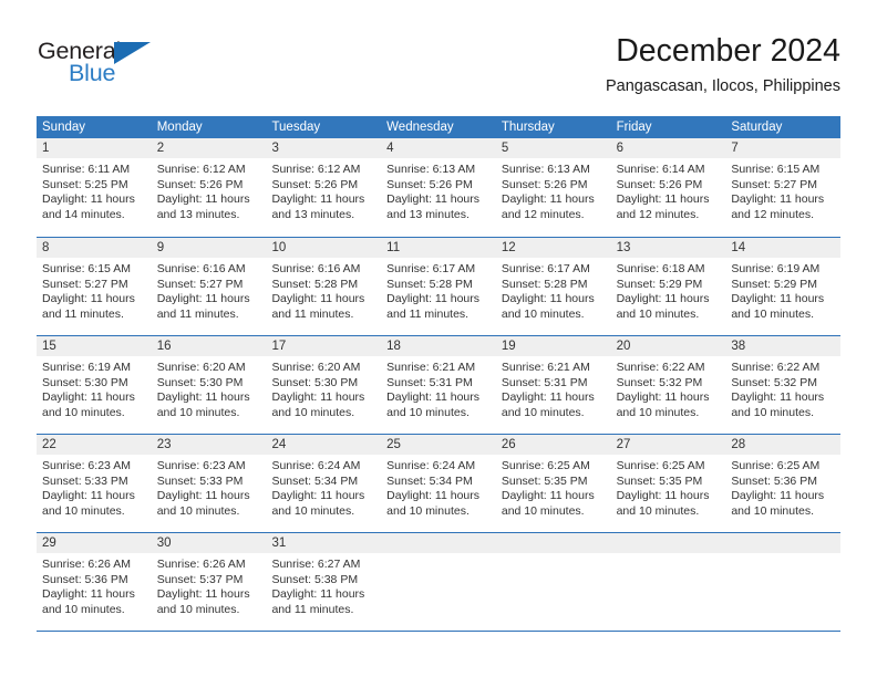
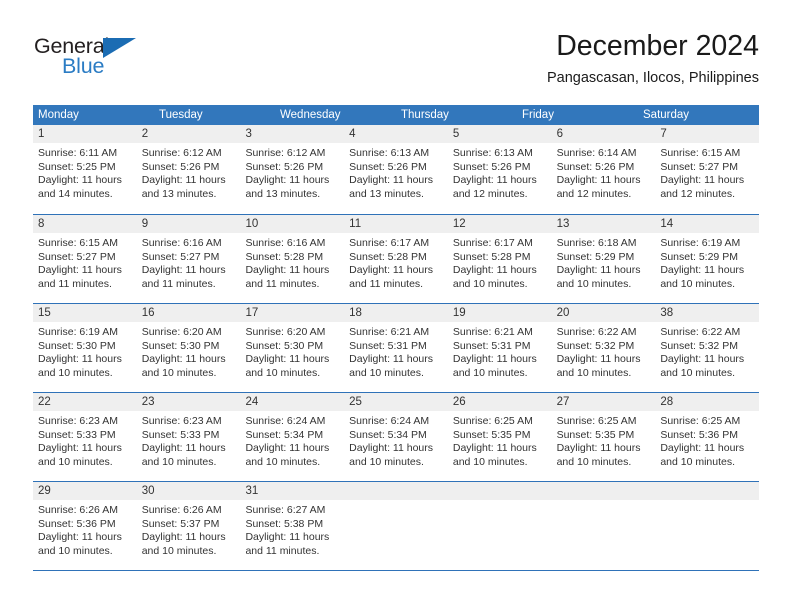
  General
  Blue
  December 2024
  Pangascasan, Ilocos, Philippines
- Sunday
  Monday
  Tuesday
  Wednesday
  Thursday
  Friday
  Saturday
  1
  Sunrise: 6:11 AM
  Sunset: 5:25 PM
  Daylight: 11 hours
  and 14 minutes.
  2
  Sunrise: 6:12 AM
  Sunset: 5:26 PM
  Daylight: 11 hours
  and 13 minutes.
  3
  Sunrise: 6:12 AM
  Sunset: 5:26 PM
  Daylight: 11 hours
  and 13 minutes.
  4
  Sunrise: 6:13 AM
  Sunset: 5:26 PM
  Daylight: 11 hours
  and 13 minutes.
  5
  Sunrise: 6:13 AM
  Sunset: 5:26 PM
  Daylight: 11 hours
  and 12 minutes.
  6
  Sunrise: 6:14 AM
  Sunset: 5:26 PM
  Daylight: 11 hours
  and 12 minutes.
  7
  Sunrise: 6:15 AM
  Sunset: 5:27 PM
  Daylight: 11 hours
  and 12 minutes.
  8
  Sunrise: 6:15 AM
  Sunset: 5:27 PM
  Daylight: 11 hours
  and 11 minutes.
  9
  Sunrise: 6:16 AM
  Sunset: 5:27 PM
  Daylight: 11 hours
  and 11 minutes.
  10
  Sunrise: 6:16 AM
  Sunset: 5:28 PM
  Daylight: 11 hours
  and 11 minutes.
  11
  Sunrise: 6:17 AM
  Sunset: 5:28 PM
  Daylight: 11 hours
  and 11 minutes.
  12
  Sunrise: 6:17 AM
  Sunset: 5:28 PM
  Daylight: 11 hours
  and 10 minutes.
  13
  Sunrise: 6:18 AM
  Sunset: 5:29 PM
  Daylight: 11 hours
  and 10 minutes.
  14
  Sunrise: 6:19 AM
  Sunset: 5:29 PM
  Daylight: 11 hours
  and 10 minutes.
  15
  Sunrise: 6:19 AM
  Sunset: 5:30 PM
  Daylight: 11 hours
  and 10 minutes.
  16
  Sunrise: 6:20 AM
  Sunset: 5:30 PM
  Daylight: 11 hours
  and 10 minutes.
  17
  Sunrise: 6:20 AM
  Sunset: 5:30 PM
  Daylight: 11 hours
  and 10 minutes.
  18
  Sunrise: 6:21 AM
  Sunset: 5:31 PM
  Daylight: 11 hours
  and 10 minutes.
  19
  Sunrise: 6:21 AM
  Sunset: 5:31 PM
  Daylight: 11 hours
  and 10 minutes.
  20
  Sunrise: 6:22 AM
  Sunset: 5:32 PM
  Daylight: 11 hours
  and 10 minutes.
  38
  Sunrise: 6:22 AM
  Sunset: 5:32 PM
  Daylight: 11 hours
  and 10 minutes.
  22
  Sunrise: 6:23 AM
  Sunset: 5:33 PM
  Daylight: 11 hours
  and 10 minutes.
  23
  Sunrise: 6:23 AM
  Sunset: 5:33 PM
  Daylight: 11 hours
  and 10 minutes.
  24
  Sunrise: 6:24 AM
  Sunset: 5:34 PM
  Daylight: 11 hours
  and 10 minutes.
  25
  Sunrise: 6:24 AM
  Sunset: 5:34 PM
  Daylight: 11 hours
  and 10 minutes.
  26
  Sunrise: 6:25 AM
  Sunset: 5:35 PM
  Daylight: 11 hours
  and 10 minutes.
  27
  Sunrise: 6:25 AM
  Sunset: 5:35 PM
  Daylight: 11 hours
  and 10 minutes.
  28
  Sunrise: 6:25 AM
  Sunset: 5:36 PM
  Daylight: 11 hours
  and 10 minutes.
  29
  Sunrise: 6:26 AM
  Sunset: 5:36 PM
  Daylight: 11 hours
  and 10 minutes.
  30
  Sunrise: 6:26 AM
  Sunset: 5:37 PM
  Daylight: 11 hours
  and 10 minutes.
  31
  Sunrise: 6:27 AM
  Sunset: 5:38 PM
  Daylight: 11 hours
  and 11 minutes.
